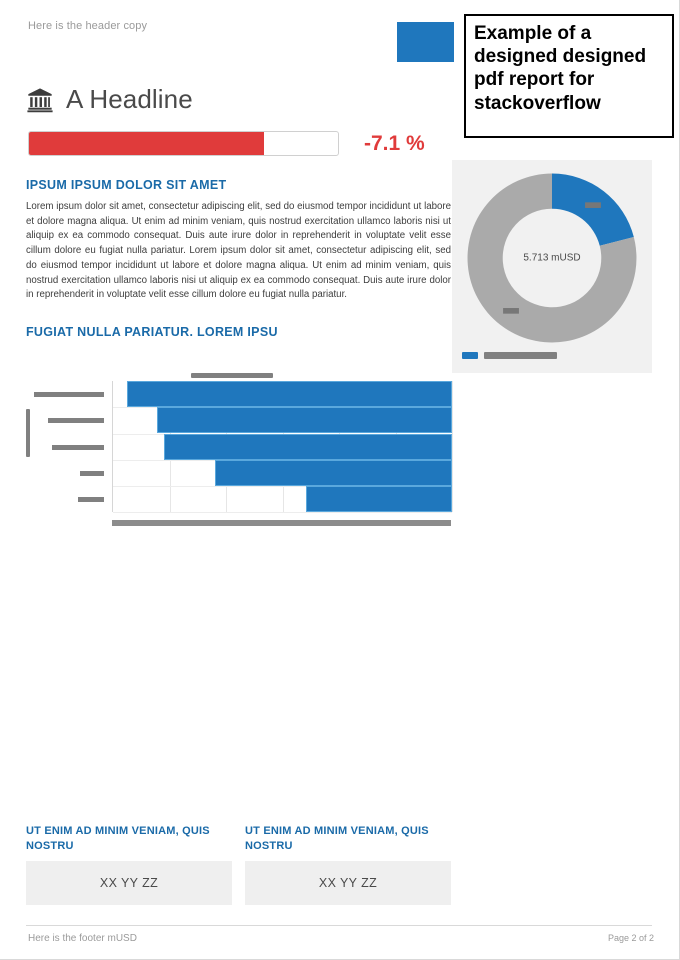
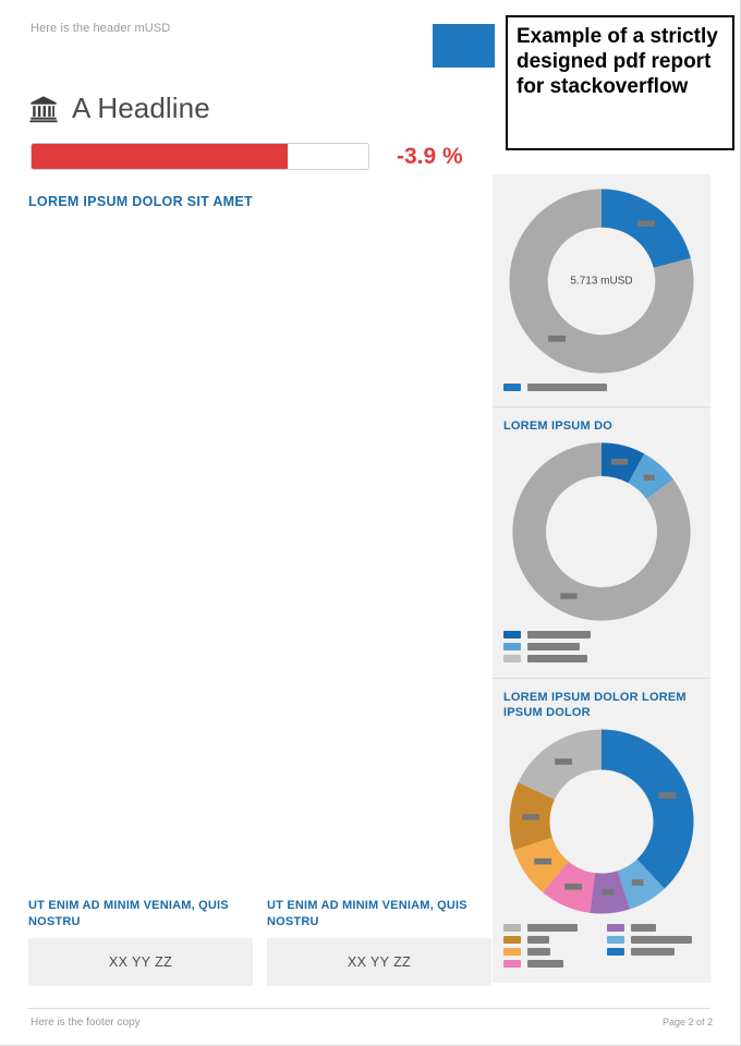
- Here is the header copy
+ Here is the header mUSD
  A Headline
- -7.1 %
+ -3.9 %
- Example of a designed designed pdf report for stackoverflow
+ Example of a strictly designed pdf report for stackoverflow
- IPSUM IPSUM DOLOR SIT AMET
+ LOREM IPSUM DOLOR SIT AMET
- Lorem ipsum dolor sit amet, consectetur adipiscing elit, sed do eiusmod tempor incididunt ut labore et dolore magna aliqua. Ut enim ad minim veniam, quis nostrud exercitation ullamco laboris nisi ut aliquip ex ea commodo consequat. Duis aute irure dolor in reprehenderit in voluptate velit esse cillum dolore eu fugiat nulla pariatur. Lorem ipsum dolor sit amet, consectetur adipiscing elit, sed do eiusmod tempor incididunt ut labore et dolore magna aliqua. Ut enim ad minim veniam, quis nostrud exercitation ullamco laboris nisi ut aliquip ex ea commodo consequat. Duis aute irure dolor in reprehenderit in voluptate velit esse cillum dolore eu fugiat nulla pariatur.
- FUGIAT NULLA PARIATUR. LOREM IPSU
  UT ENIM AD MINIM VENIAM, QUIS NOSTRU
  XX YY ZZ
  UT ENIM AD MINIM VENIAM, QUIS NOSTRU
  XX YY ZZ
- Here is the footer mUSD
+ Here is the footer copy
  Page 2 of 2
  5.713 mUSD
+ LOREM IPSUM DO
+ LOREM IPSUM DOLOR LOREM IPSUM DOLOR
